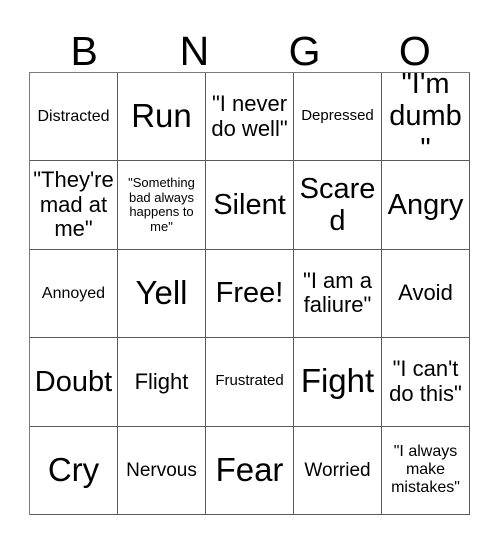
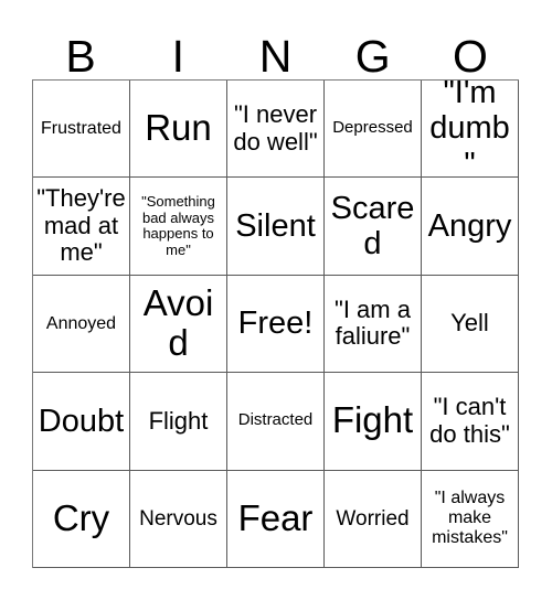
  B
+ I
  N
  G
  O
- Distracted
+ Frustrated
  Run
  "I never do well"
  Depressed
  "I'm dumb"
  "They're mad at me"
  "Something bad always happens to me"
  Silent
  Scared
  Angry
  Annoyed
- Yell
+ Avoid
  Free!
  "I am a faliure"
- Avoid
+ Yell
  Doubt
  Flight
- Frustrated
+ Distracted
  Fight
  "I can't do this"
  Cry
  Nervous
  Fear
  Worried
  "I always make mistakes"
